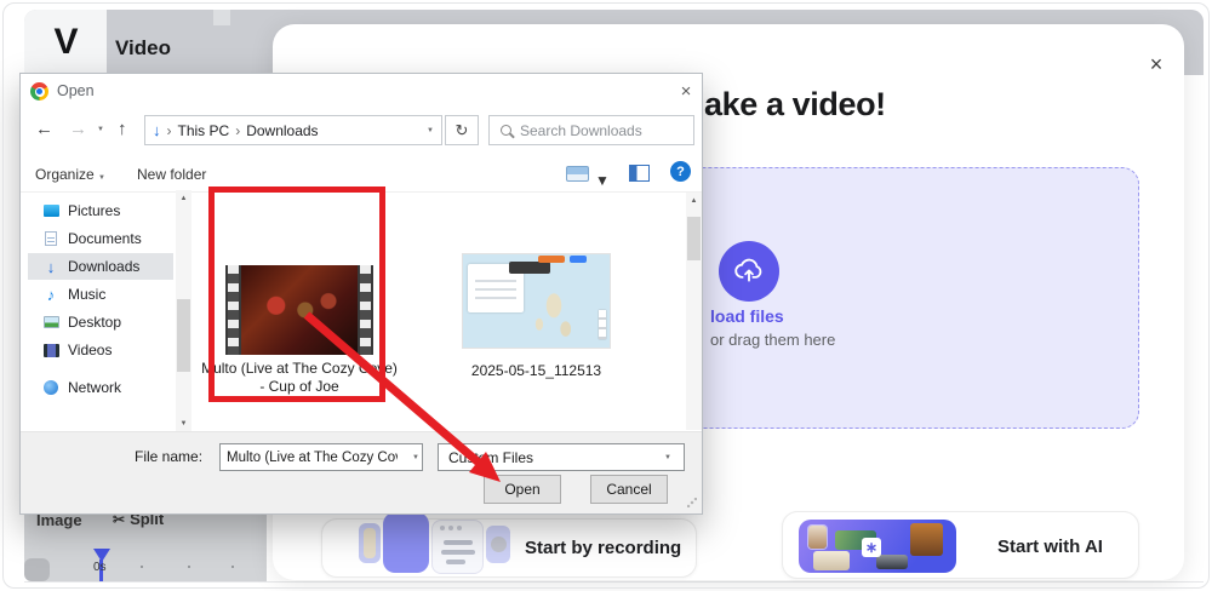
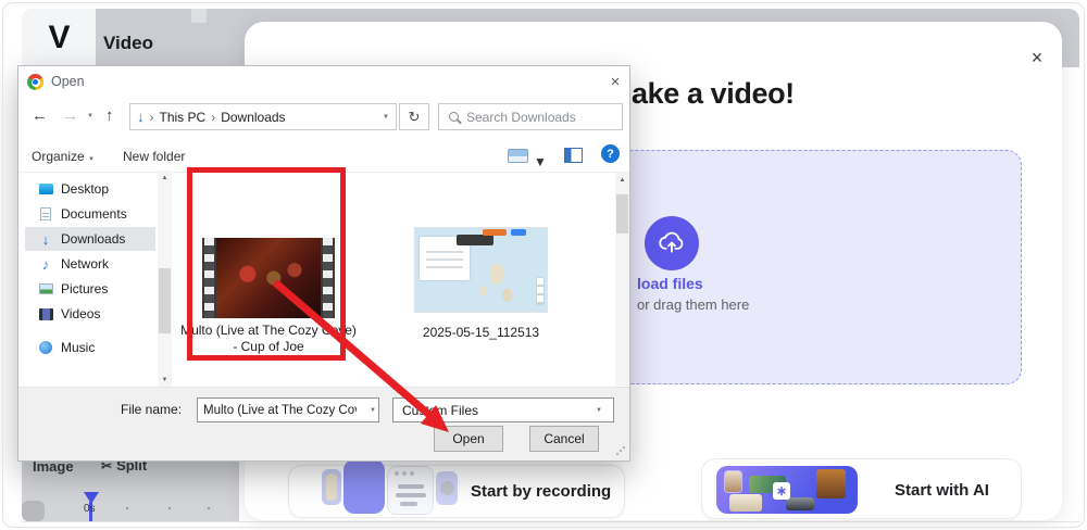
  V
  Video
  Image
  ✂ Split
  0s
  ×
  ake a video!
  load files
  or drag them here
  Start by recording
  ∗
  Start with AI
  Open
  ×
  ←
  →
  ↑
  ↓
  ›
  This PC
  ›
  Downloads
  ↻
  Search Downloads
  Organize
  New folder
  ▼
  ?
- Pictures
+ Desktop
  Documents
  ↓
  Downloads
  ♪
- Music
+ Network
- Desktop
+ Pictures
  Videos
- Network
+ Music
  Multo (Live at The Cozyve) - Cup of Joe
  2025-05-15_112513
  File name:
  Multo (Live at The Cozy Co
  Cum Files
  Open
  Cancel
